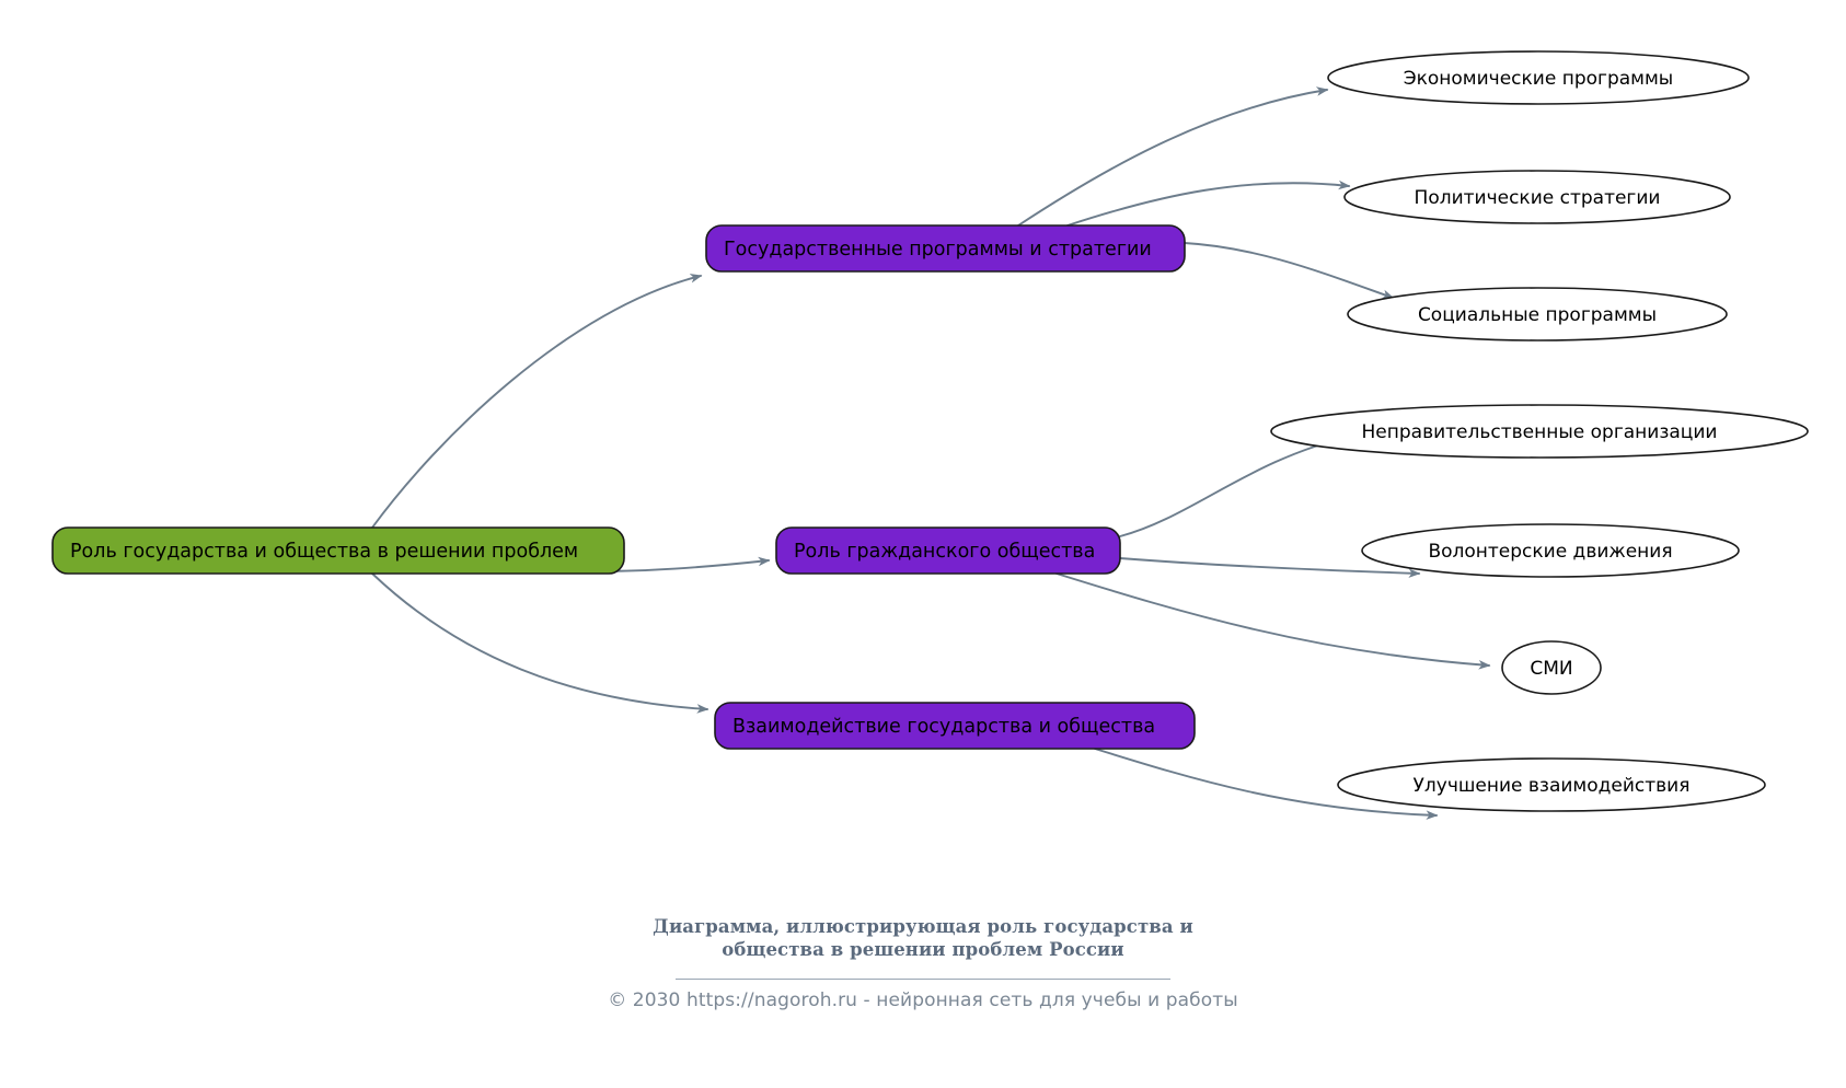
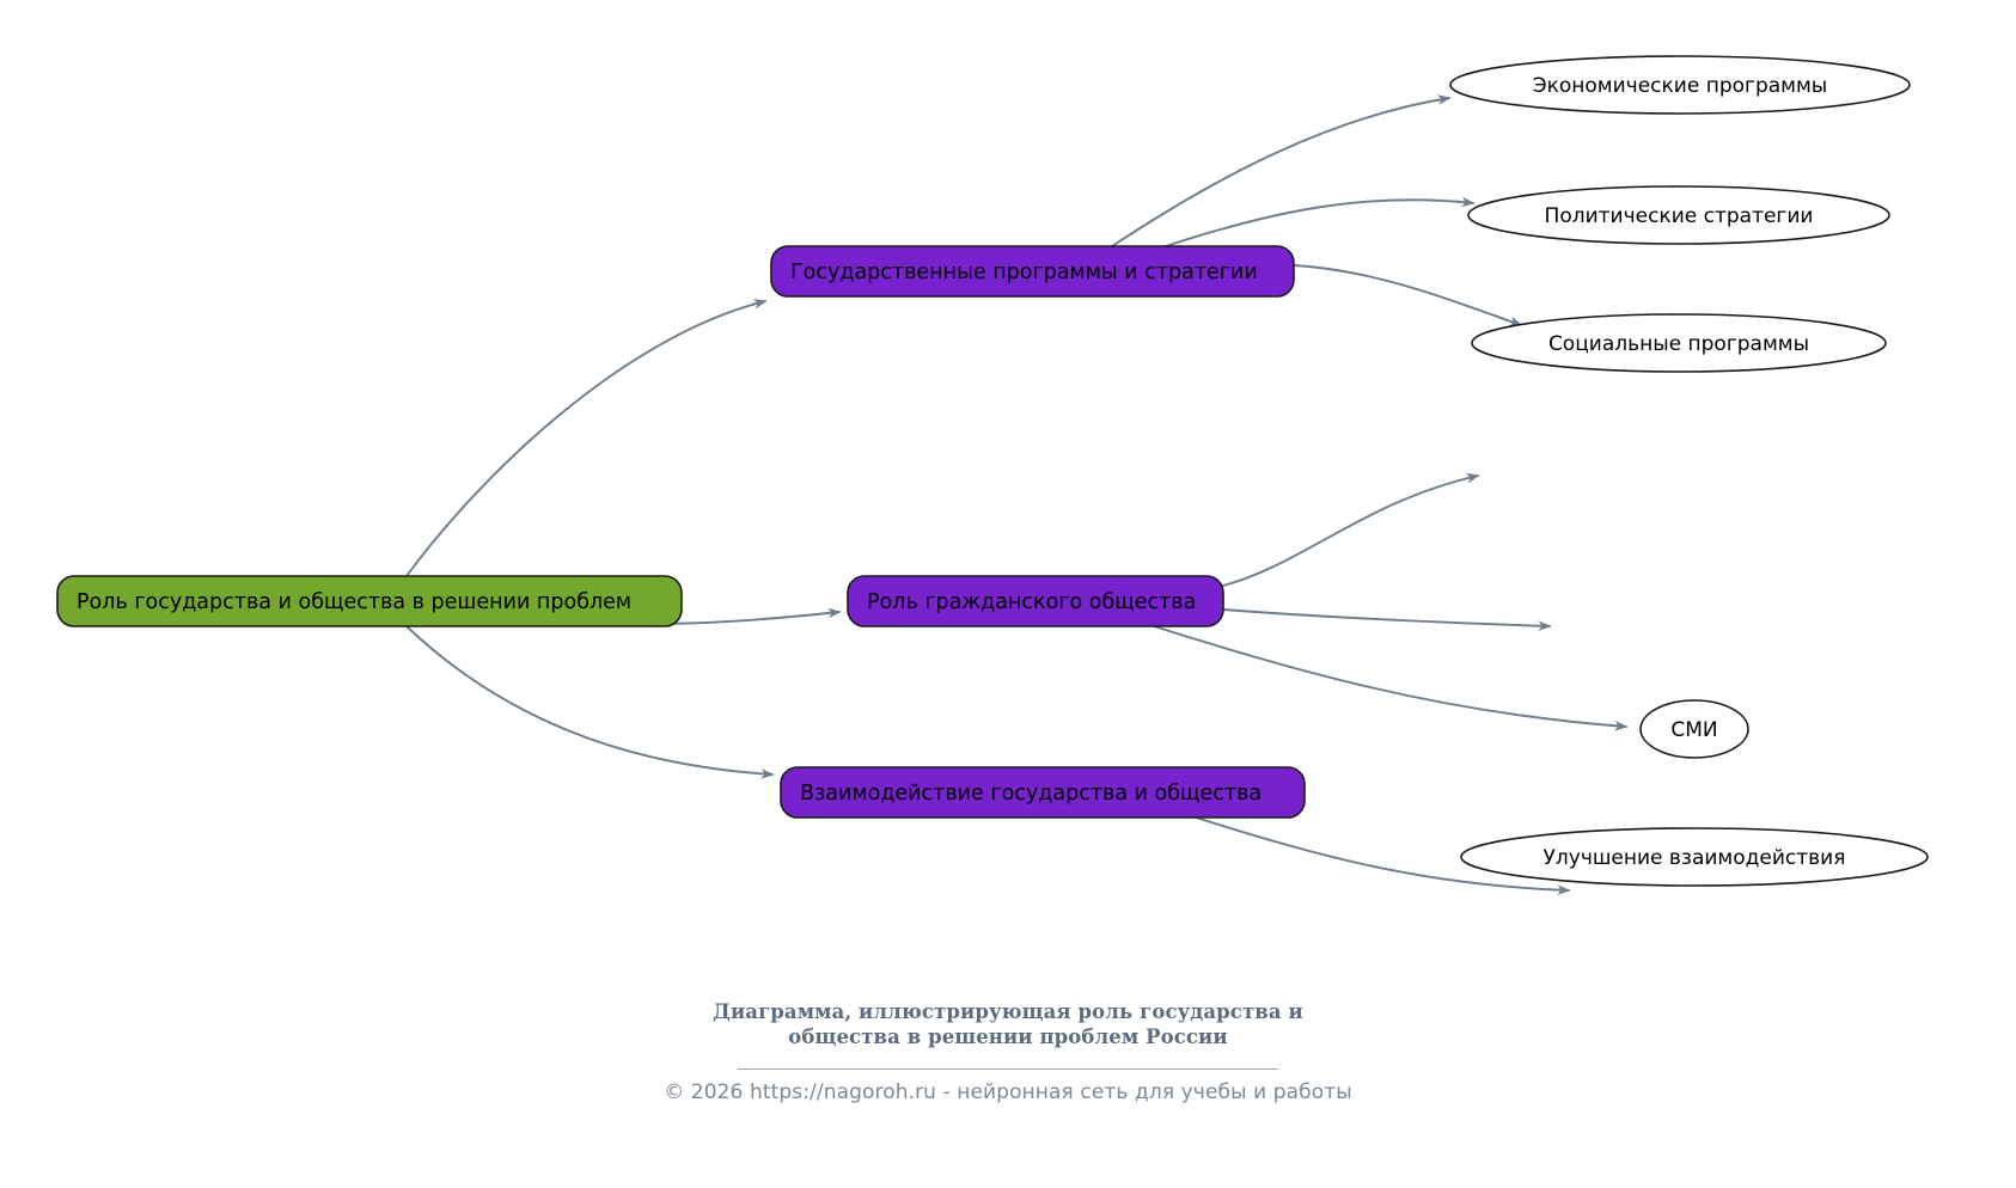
  Роль государства и общества в решении проблем
  Государственные программы и стратегии
  Роль гражданского общества
  Взаимодействие государства и общества
  Экономические программы
  Политические стратегии
  Социальные программы
- Неправительственные организации
- Волонтерские движения
  СМИ
  Улучшение взаимодействия
  Диаграмма, иллюстрирующая роль государства и
  общества в решении проблем России
- © 2030 https://nagoroh.ru - нейронная сеть для учебы и работы
+ © 2026 https://nagoroh.ru - нейронная сеть для учебы и работы
